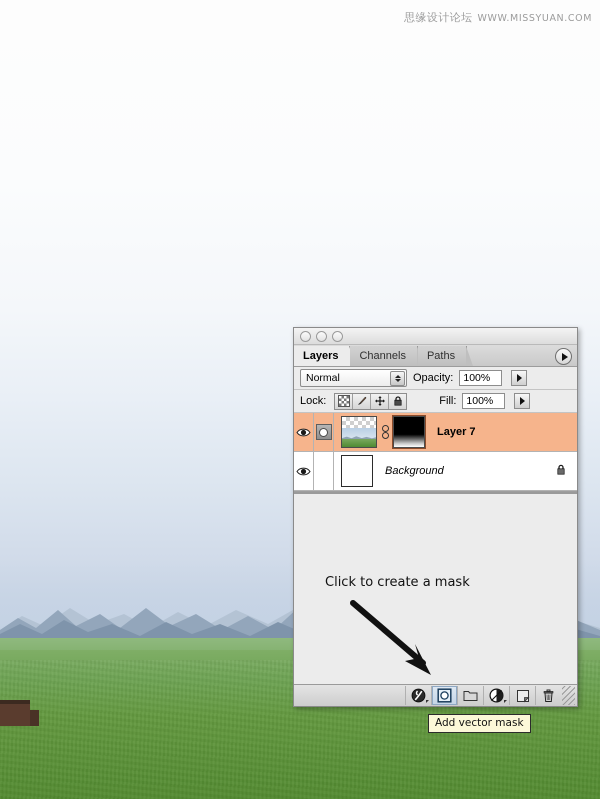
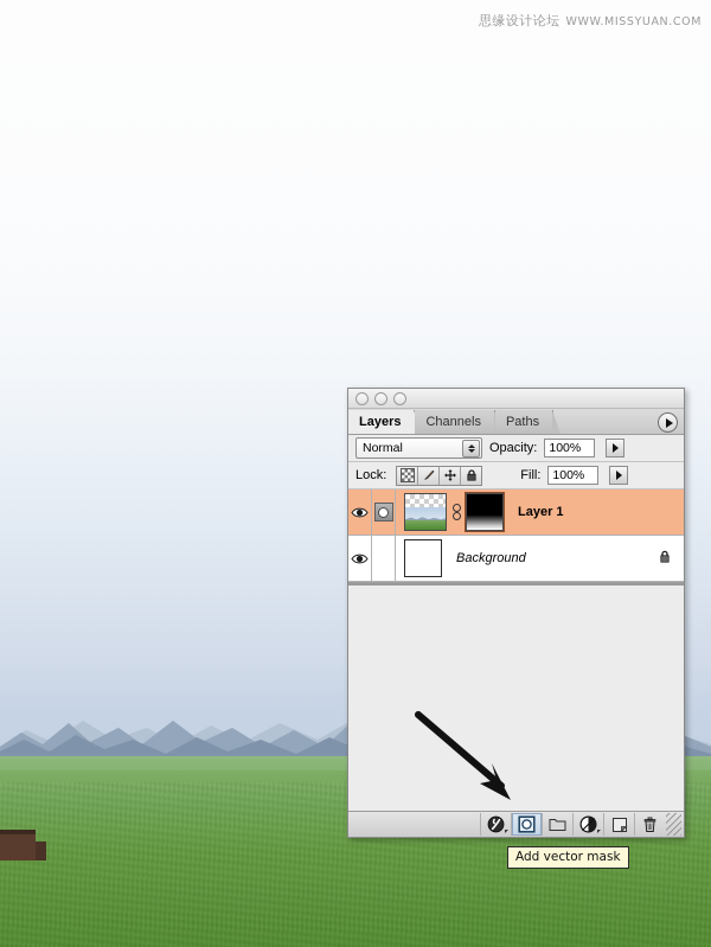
  思缘设计论坛 WWW.MISSYUAN.COM
  Layers
  Channels
  Paths
  Normal
  Opacity:
  100%
  Lock:
  Fill:
  100%
- Layer 7
+ Layer 1
  Background
- Click to create a mask
  Add vector mask
